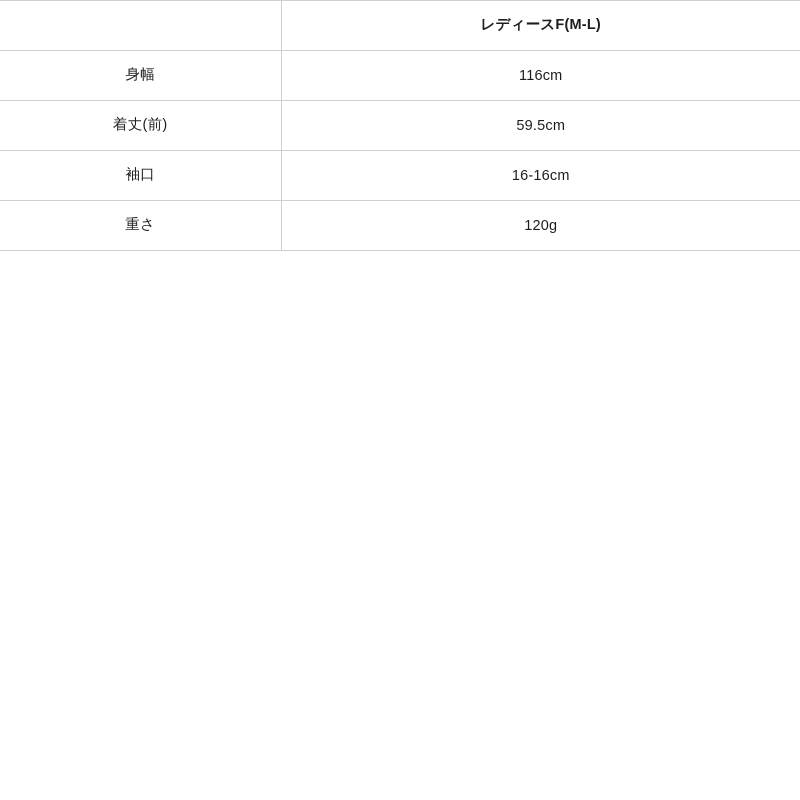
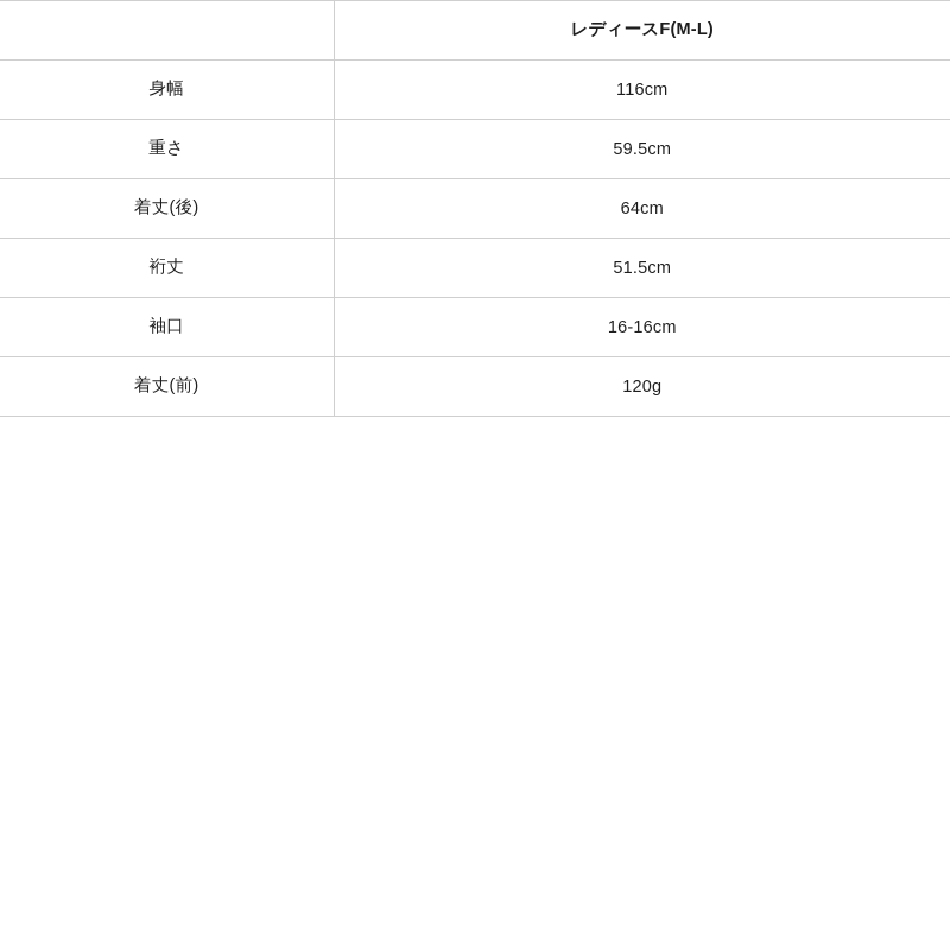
  	レディースF(M-L)
  身幅	116cm
- 着丈(前)	59.5cm
+ 重さ	59.5cm
+ 着丈(後)	64cm
+ 裄丈	51.5cm
  袖口	16-16cm
- 重さ	120g
+ 着丈(前)	120g
